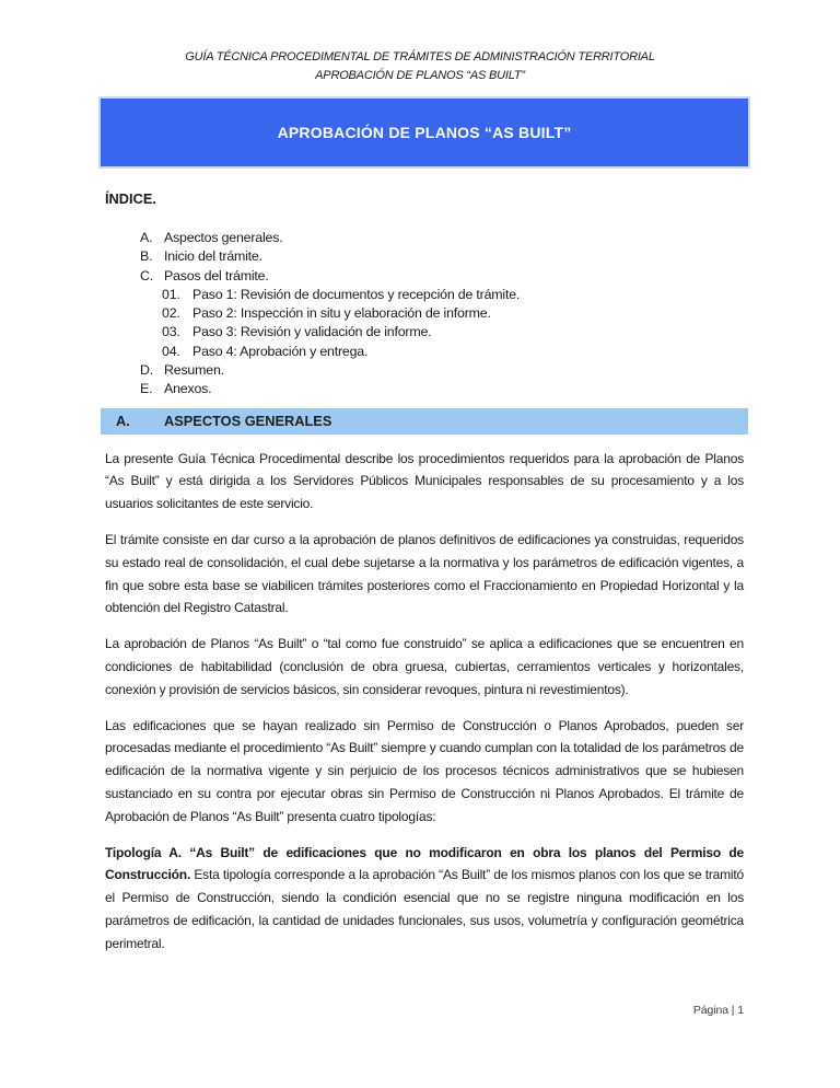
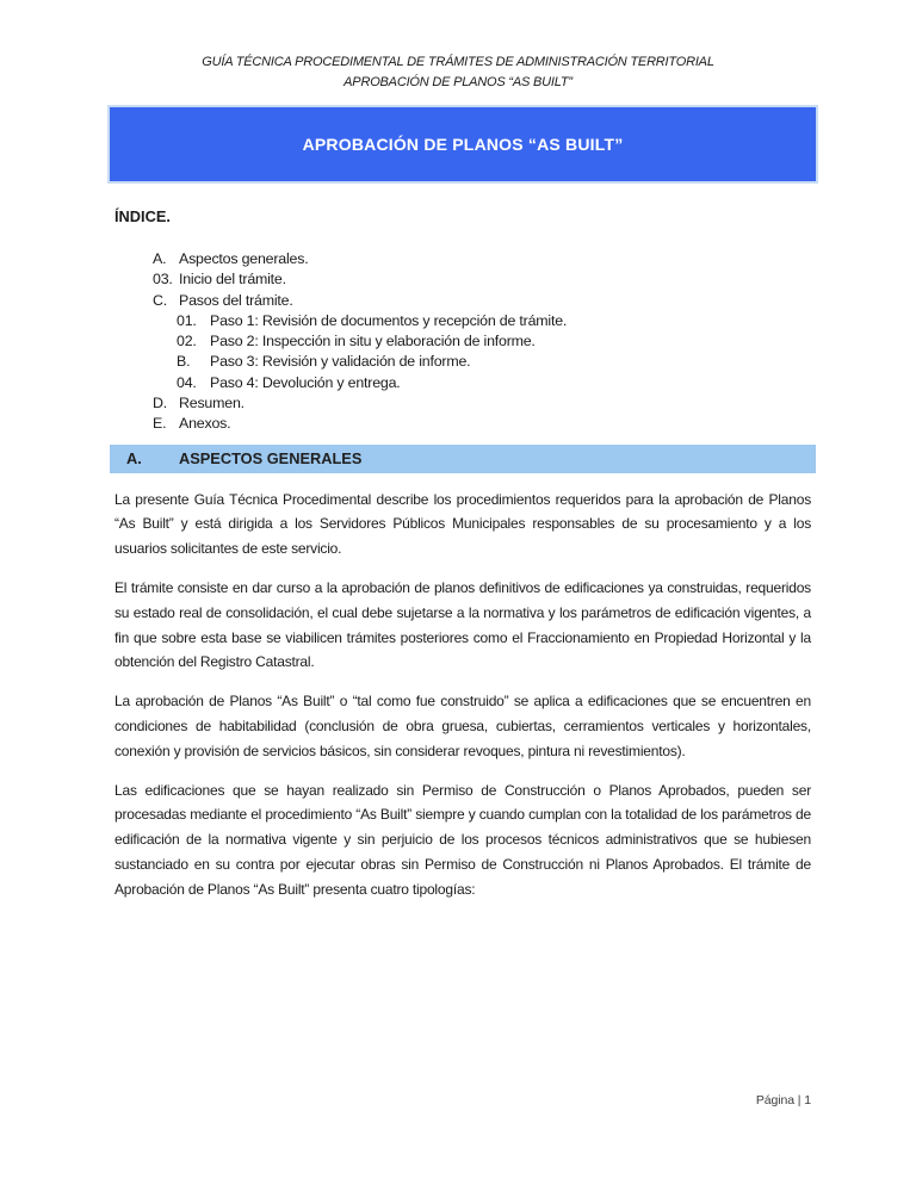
  GUÍA TÉCNICA PROCEDIMENTAL DE TRÁMITES DE ADMINISTRACIÓN TERRITORIAL
  APROBACIÓN DE PLANOS “AS BUILT”
  APROBACIÓN DE PLANOS “AS BUILT”
  ÍNDICE.
  A.
  Aspectos generales.
- B.
+ 03.
  Inicio del trámite.
  C.
  Pasos del trámite.
  01.
  Paso 1: Revisión de documentos y recepción de trámite.
  02.
  Paso 2: Inspección in situ y elaboración de informe.
- 03.
+ B.
  Paso 3: Revisión y validación de informe.
  04.
- Paso 4: Aprobación y entrega.
+ Paso 4: Devolución y entrega.
  D.
  Resumen.
  E.
  Anexos.
  A.
  ASPECTOS GENERALES
  La presente Guía Técnica Procedimental describe los procedimientos requeridos para la aprobación de Planos “As Built” y está dirigida a los Servidores Públicos Municipales responsables de su procesamiento y a los usuarios solicitantes de este servicio.
  El trámite consiste en dar curso a la aprobación de planos definitivos de edificaciones ya construidas, requeridos su estado real de consolidación, el cual debe sujetarse a la normativa y los parámetros de edificación vigentes, a fin que sobre esta base se viabilicen trámites posteriores como el Fraccionamiento en Propiedad Horizontal y la obtención del Registro Catastral.
  La aprobación de Planos “As Built” o “tal como fue construido” se aplica a edificaciones que se encuentren en condiciones de habitabilidad (conclusión de obra gruesa, cubiertas, cerramientos verticales y horizontales, conexión y provisión de servicios básicos, sin considerar revoques, pintura ni revestimientos).
  Las edificaciones que se hayan realizado sin Permiso de Construcción o Planos Aprobados, pueden ser procesadas mediante el procedimiento “As Built” siempre y cuando cumplan con la totalidad de los parámetros de edificación de la normativa vigente y sin perjuicio de los procesos técnicos administrativos que se hubiesen sustanciado en su contra por ejecutar obras sin Permiso de Construcción ni Planos Aprobados. El trámite de Aprobación de Planos “As Built” presenta cuatro tipologías:
- Tipología A. “As Built” de edificaciones que no modificaron en obra los planos del Permiso de Construcción. Esta tipología corresponde a la aprobación “As Built” de los mismos planos con los que se tramitó el Permiso de Construcción, siendo la condición esencial que no se registre ninguna modificación en los parámetros de edificación, la cantidad de unidades funcionales, sus usos, volumetría y configuración geométrica perimetral.
  Página | 1
